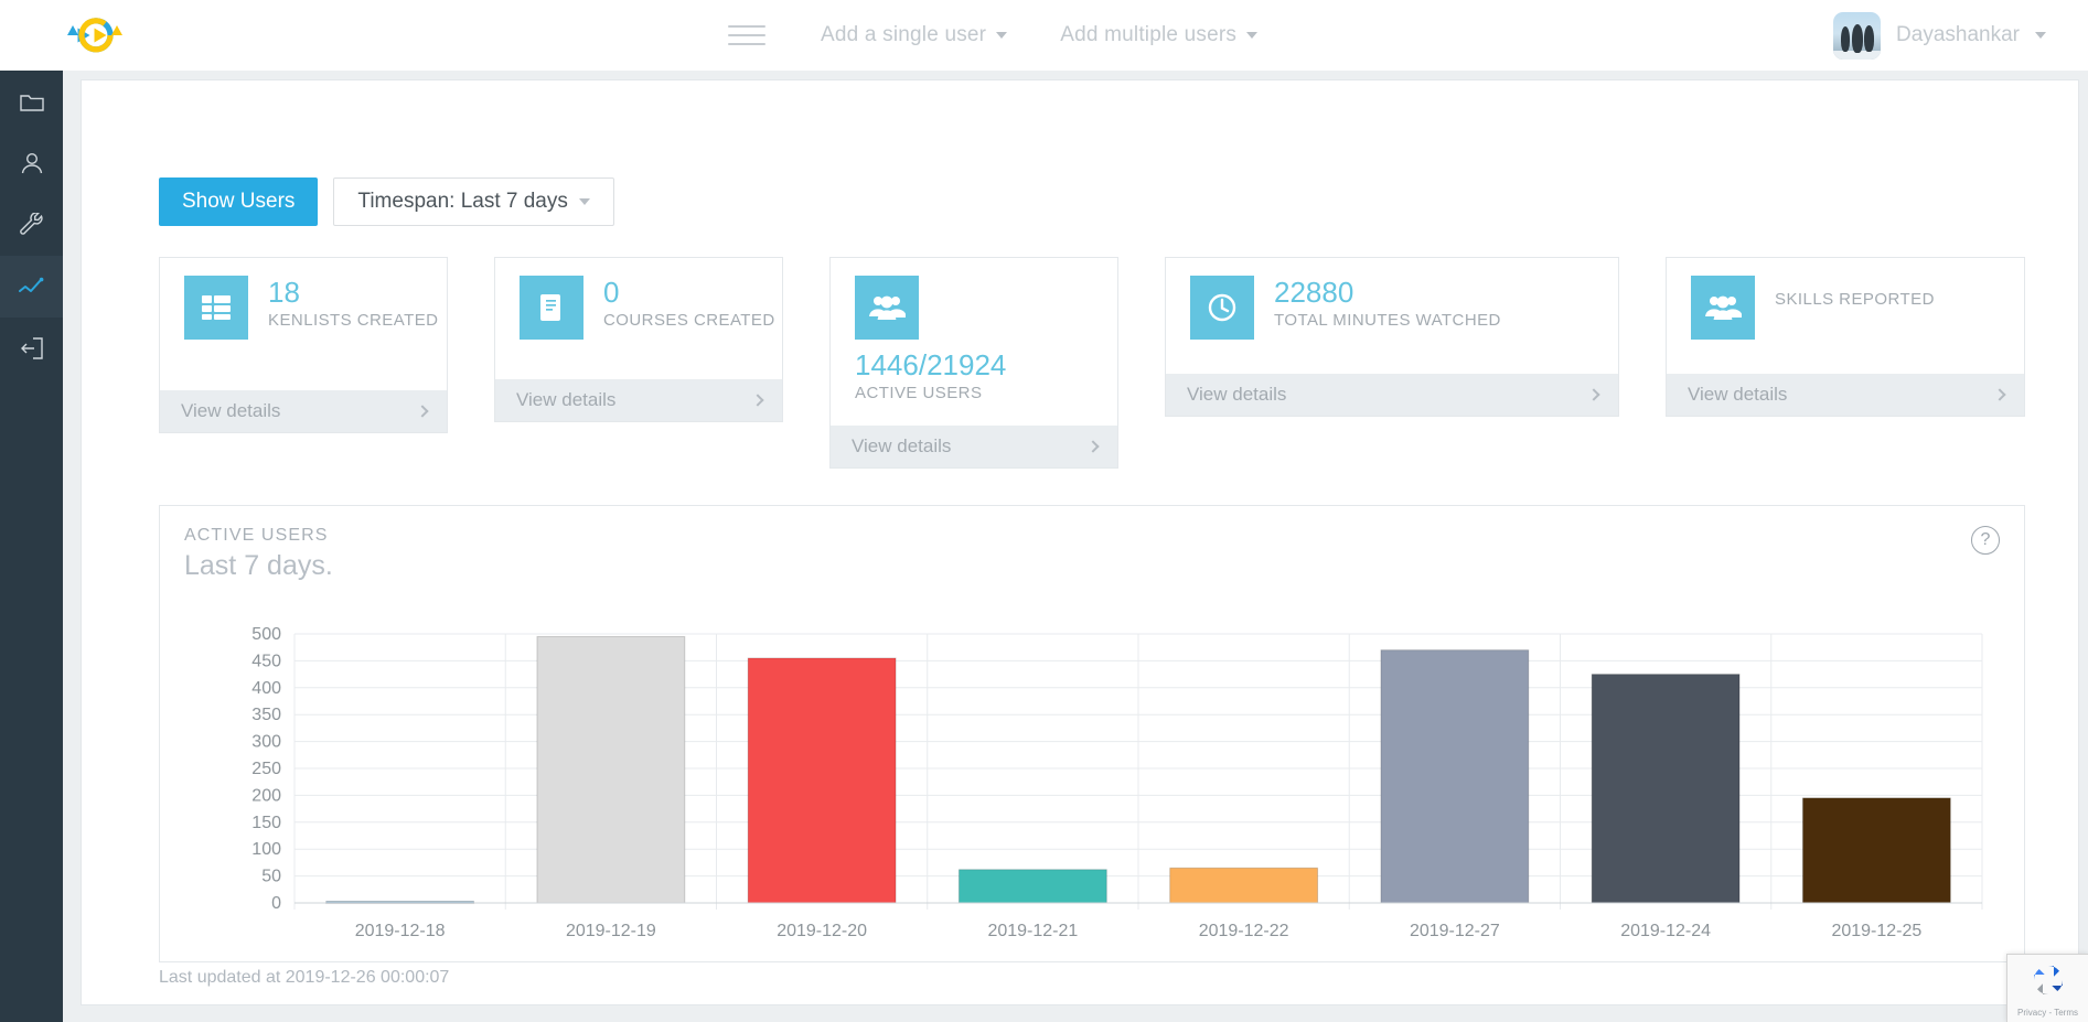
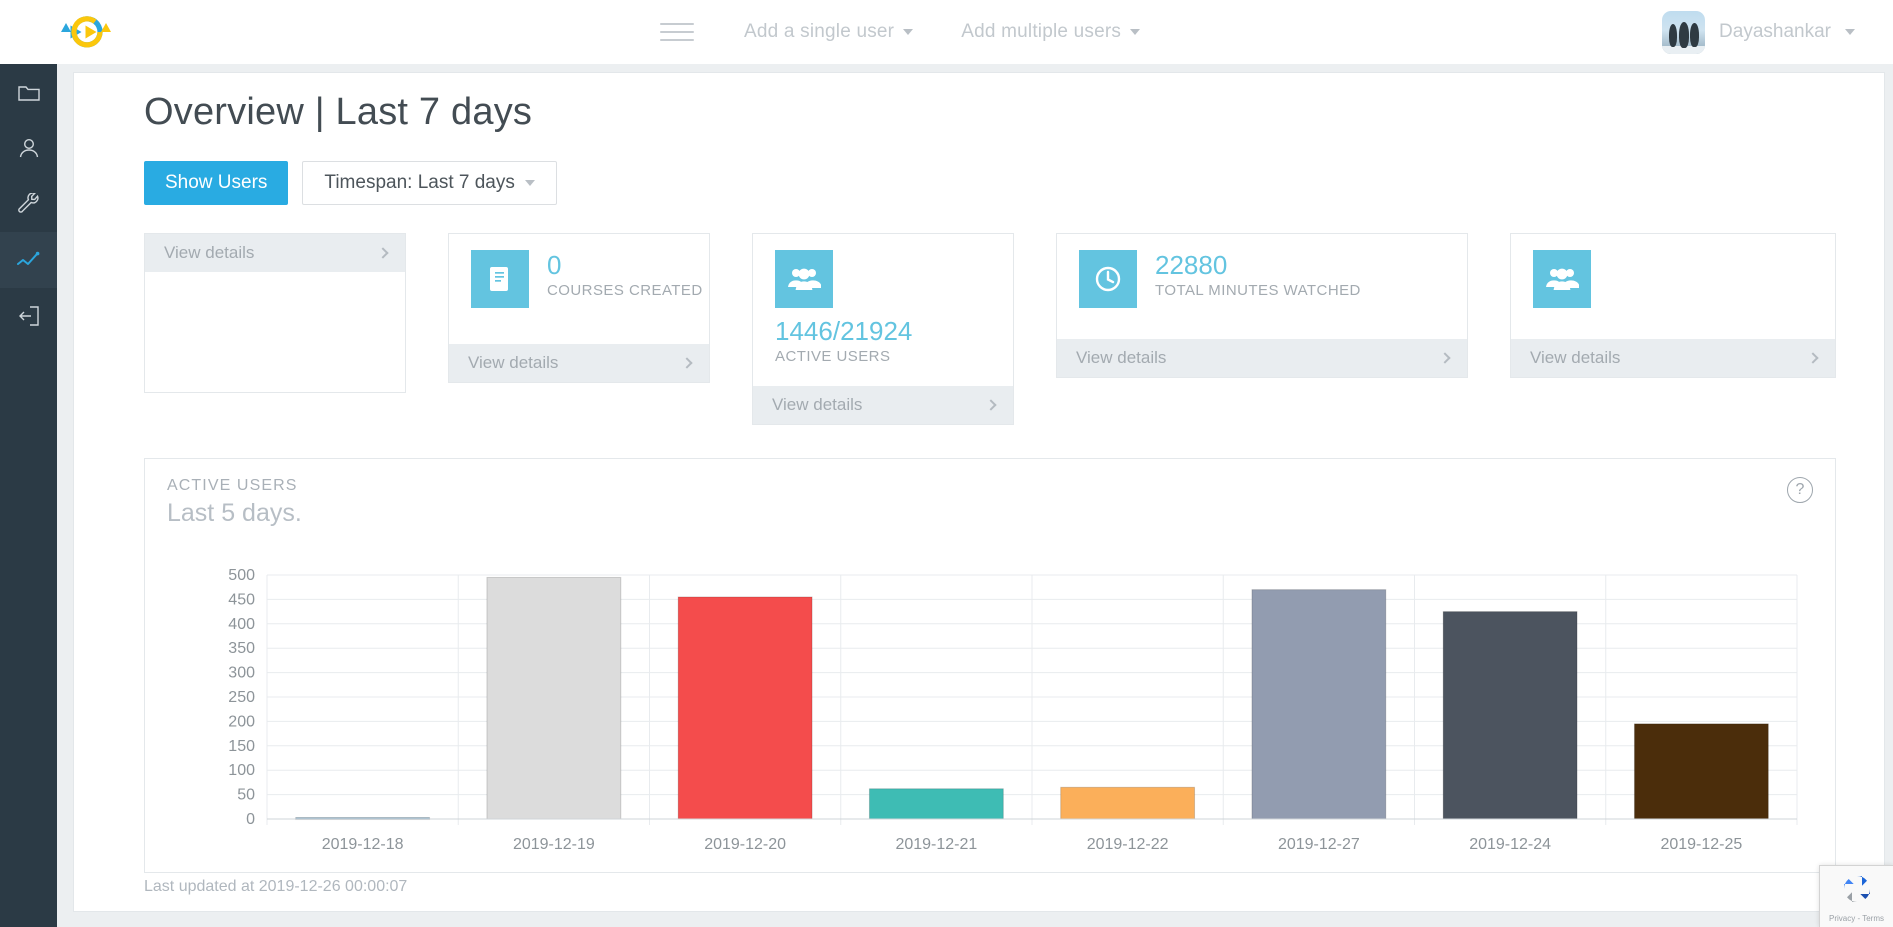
  Add a single user
  Add multiple users
  Dayashankar
+ Overview | Last 7 days
  Show Users
  Timespan: Last 7 days
- 18
- KENLISTS CREATED
  View details
  0
  COURSES CREATED
  View details
  1446/21924
  ACTIVE USERS
  View details
  22880
  TOTAL MINUTES WATCHED
  View details
- SKILLS REPORTED
  View details
  ACTIVE USERS
- Last 7 days.
+ Last 5 days.
  ?
  0
  50
  100
  150
  200
  250
  300
  350
  400
  450
  500
  2019-12-18
  2019-12-19
  2019-12-20
  2019-12-21
  2019-12-22
  2019-12-27
  2019-12-24
  2019-12-25
  Last updated at 2019-12-26 00:00:07
  Privacy - Terms
